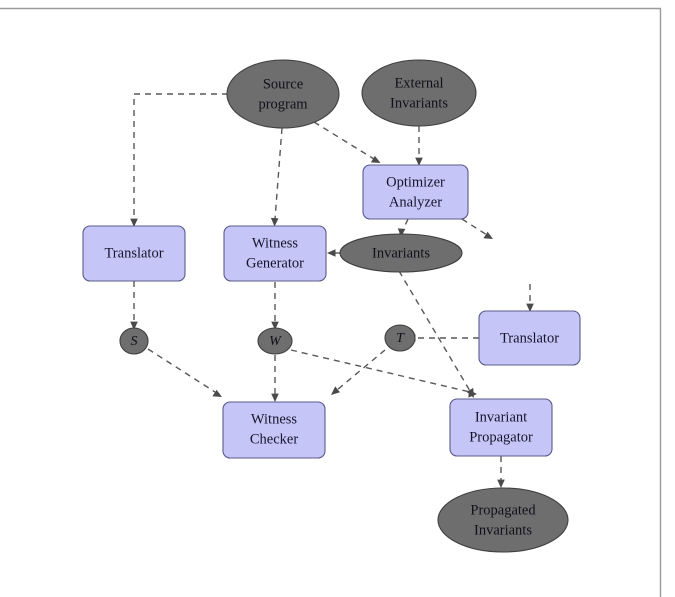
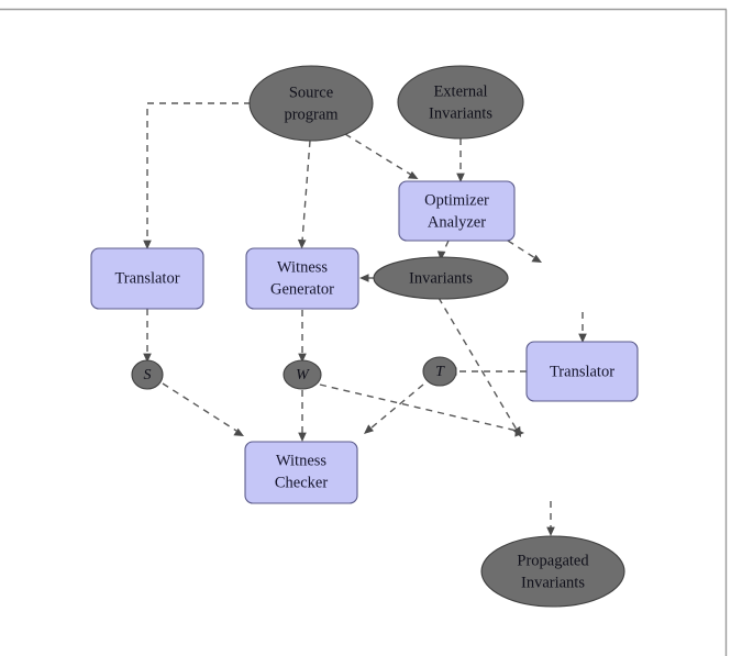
  Source
  program
  External
  Invariants
  Optimizer
  Analyzer
  Translator
  Witness
  Generator
  Invariants
  Translator
  S
  W
  T
  Witness
  Checker
- Invariant
- Propagator
  Propagated
  Invariants
